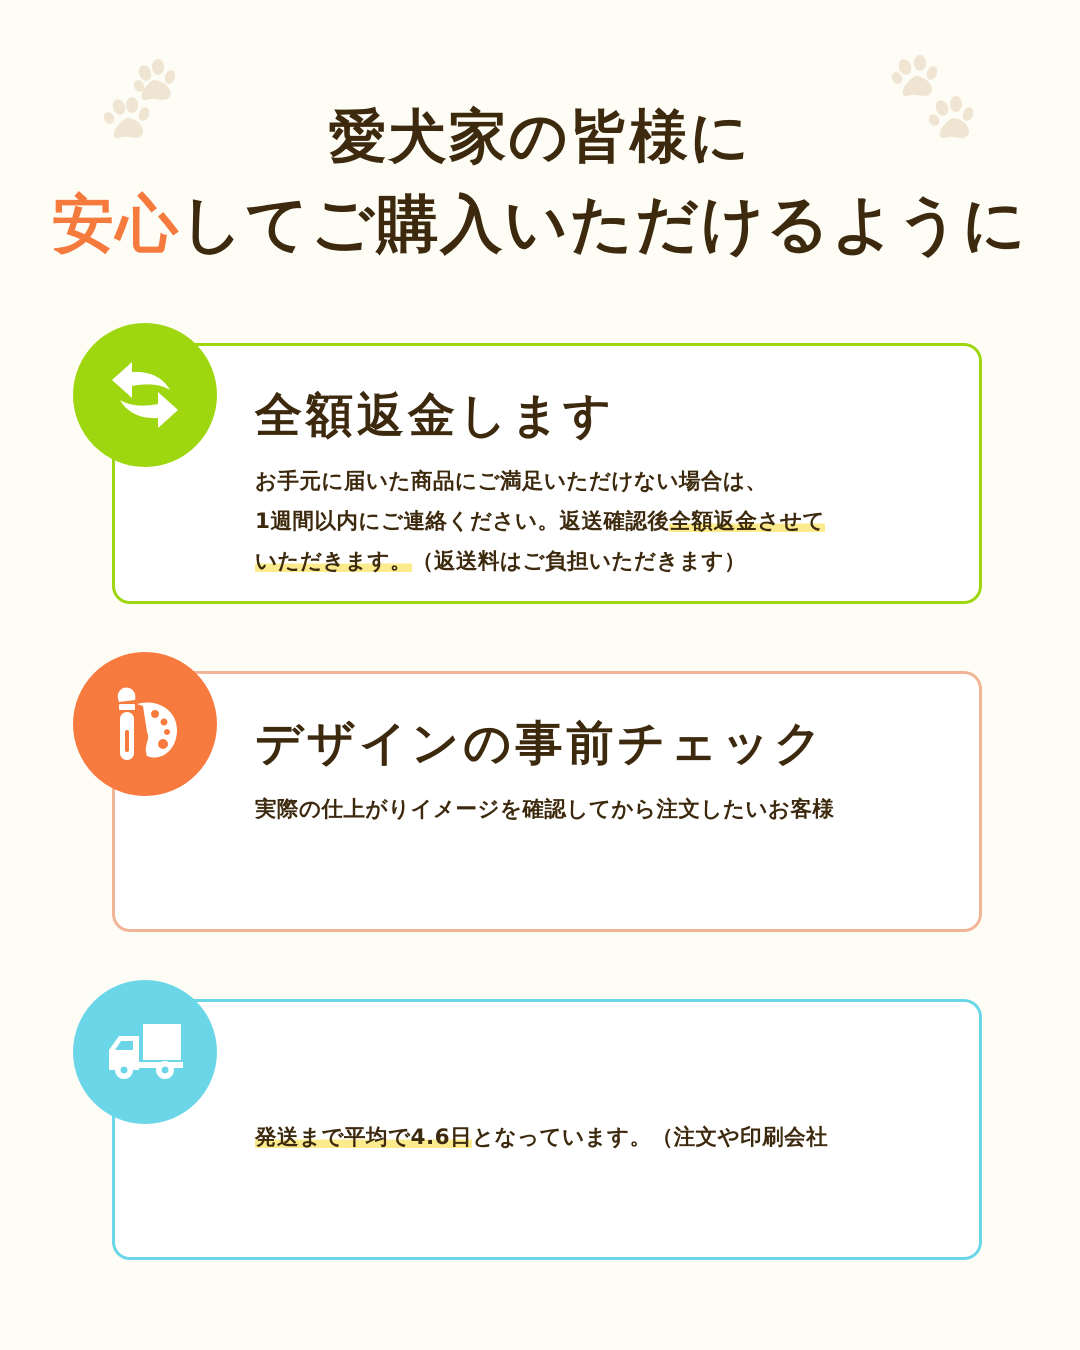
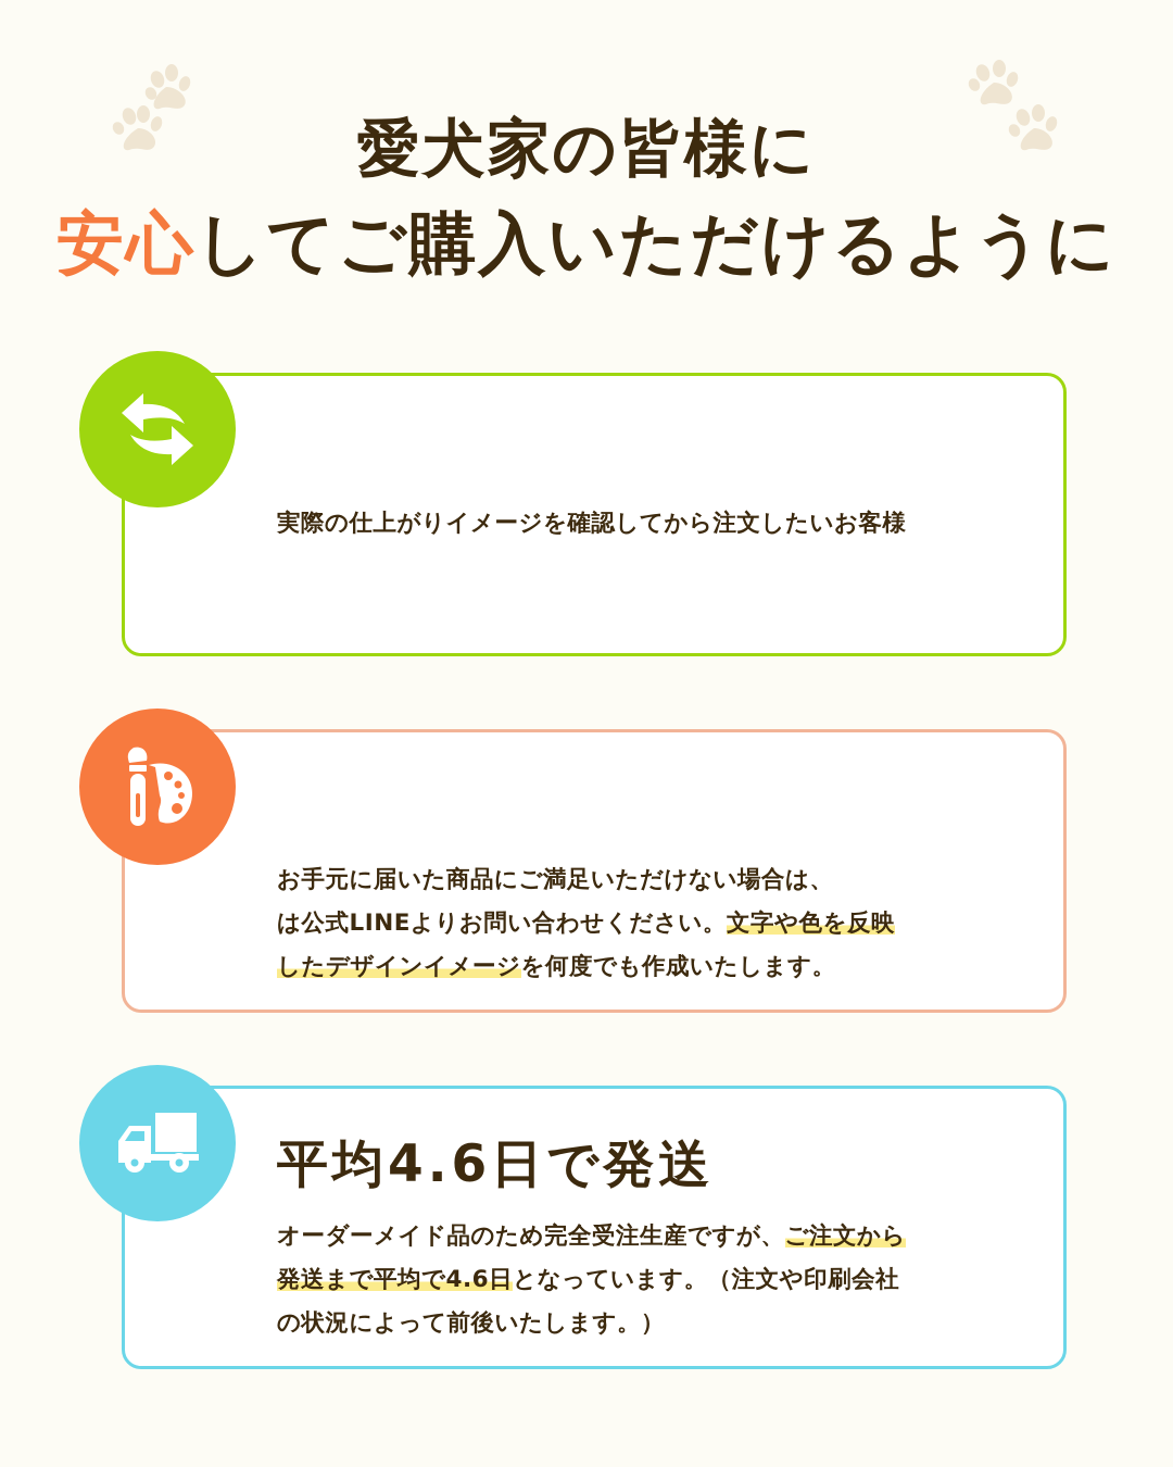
  愛犬家の皆様に
  安心してご購入いただけるように
- 全額返金します
- お手元に届いた商品にご満足いただけない場合は、
+ 実際の仕上がりイメージを確認してから注文したいお客様
- 1週間以内にご連絡ください。返送確認後全額返金させて
- いただきます。（返送料はご負担いただきます）
- デザインの事前チェック
- 実際の仕上がりイメージを確認してから注文したいお客様
+ お手元に届いた商品にご満足いただけない場合は、
+ は公式LINEよりお問い合わせください。文字や色を反映
+ したデザインイメージを何度でも作成いたします。
+ 平均4.6日で発送
+ オーダーメイド品のため完全受注生産ですが、ご注文から
  発送まで平均で4.6日となっています。（注文や印刷会社
+ の状況によって前後いたします。）
